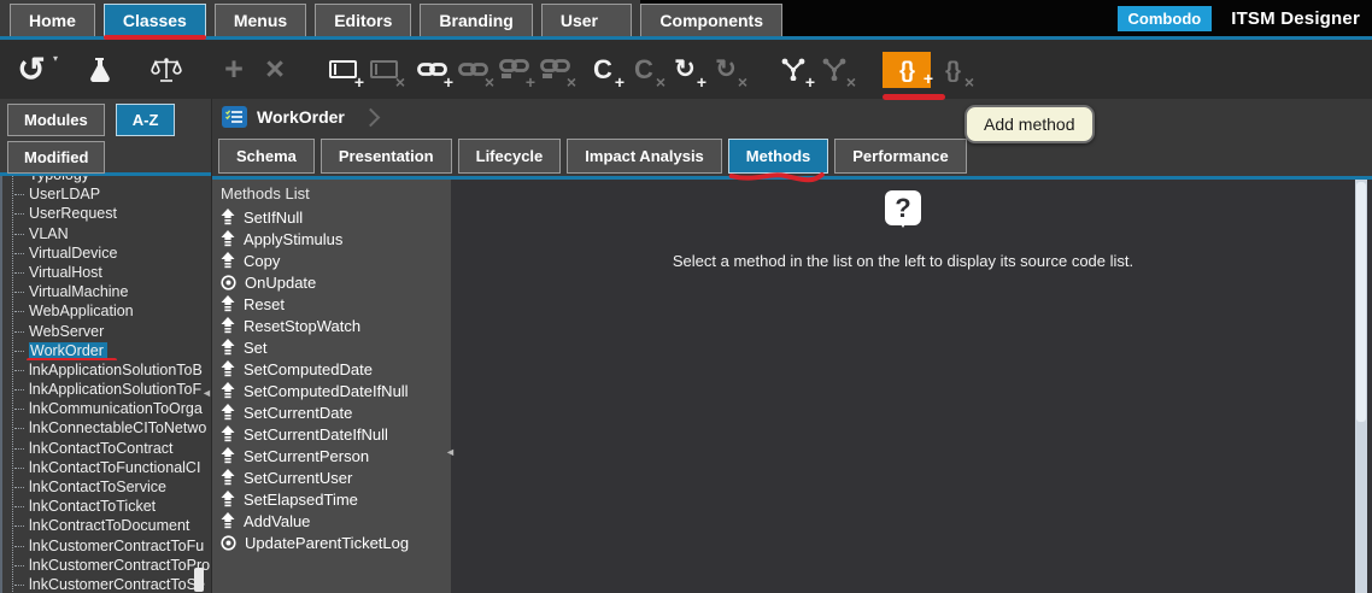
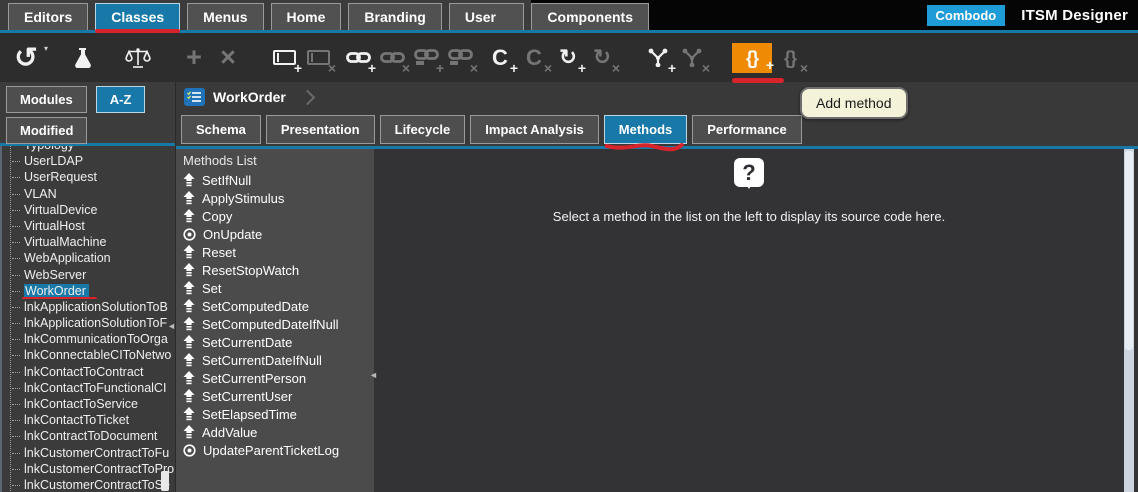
- Home
+ Editors
  Classes
  Menus
- Editors
+ Home
  Branding
  Components
  Combodo
  ITSM Designer
  ↺
  ▾
  +
  ×
  +
  ×
  +
  ×
  +
  ×
  C
  +
  C
  ×
  ↻
  +
  ↻
  ×
  +
  ×
  {}
  +
  {}
  ×
  Modules
  A-Z
  Modified
  UserLDAP
  UserRequest
  VLAN
  VirtualDevice
  VirtualHost
  VirtualMachine
  WebApplication
  WebServer
  WorkOrder
  lnkApplicationSolutionToB
  lnkApplicationSolutionToF
  lnkCommunicationToOrga
  lnkConnectableCIToNetwo
  lnkContactToContract
  lnkContactToFunctionalCI
  lnkContactToService
  lnkContactToTicket
  lnkContractToDocument
  lnkCustomerContractToFu
  lnkCustomerContractToPro
  lnkCustomerContractToS
  WorkOrder
  Schema
  Presentation
  Lifecycle
  Impact Analysis
  Methods
  Performance
  Methods List
  SetIfNull
  ApplyStimulus
  Copy
  OnUpdate
  Reset
  ResetStopWatch
  Set
  SetComputedDate
  SetComputedDateIfNull
  SetCurrentDate
  SetCurrentDateIfNull
  SetCurrentPerson
  SetCurrentUser
  SetElapsedTime
  AddValue
  UpdateParentTicketLog
  ?
- Select a method in the list on the left to display its source code list.
+ Select a method in the list on the left to display its source code here.
  Add method
  ◄
  ◄
